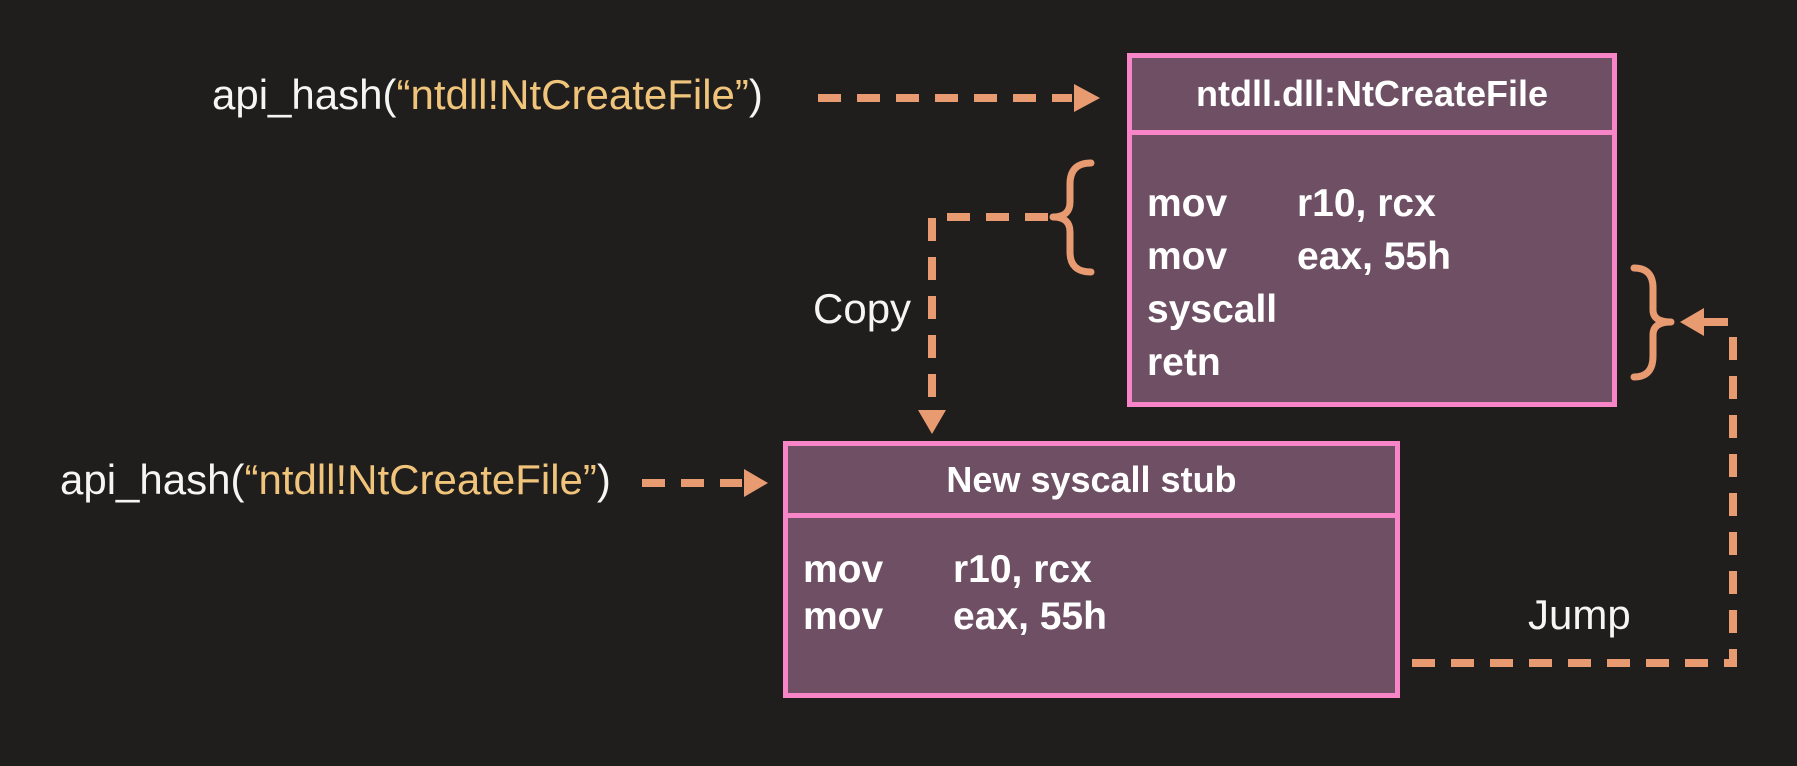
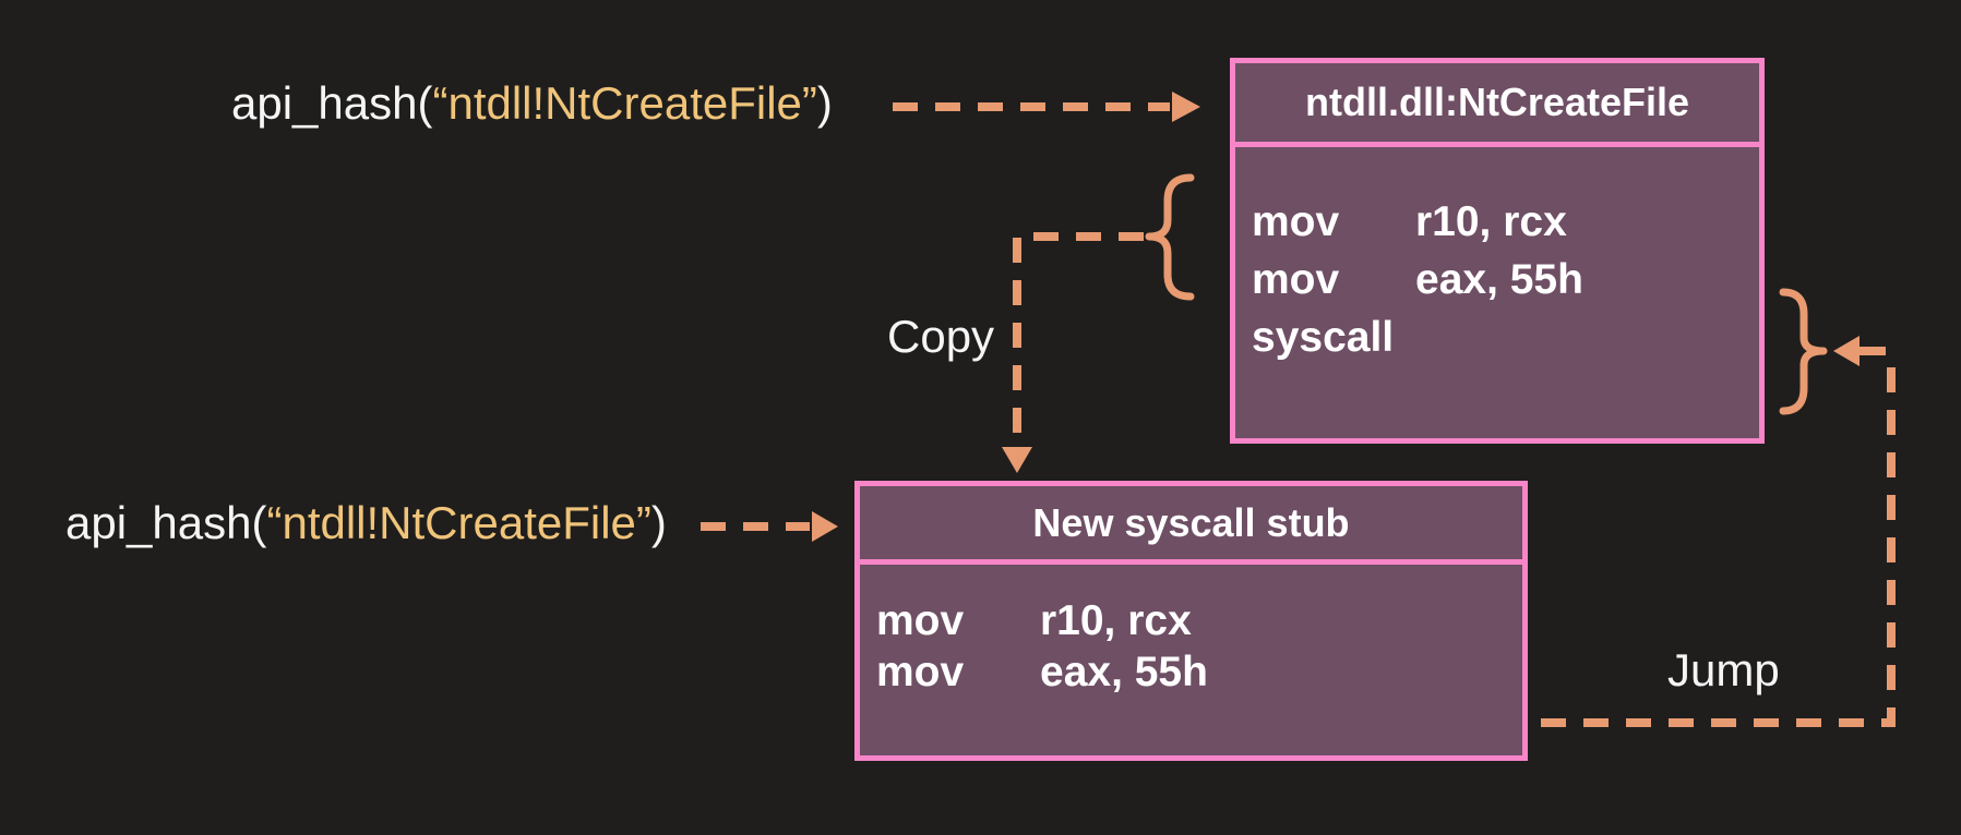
  api_hash(“ntdll!NtCreateFile”)
  api_hash(“ntdll!NtCreateFile”)
  Copy
  Jump
  ntdll.dll:NtCreateFile
  mov r10, rcx
  mov eax, 55h
  syscall
- retn
  New syscall stub
  mov r10, rcx
  mov eax, 55h
